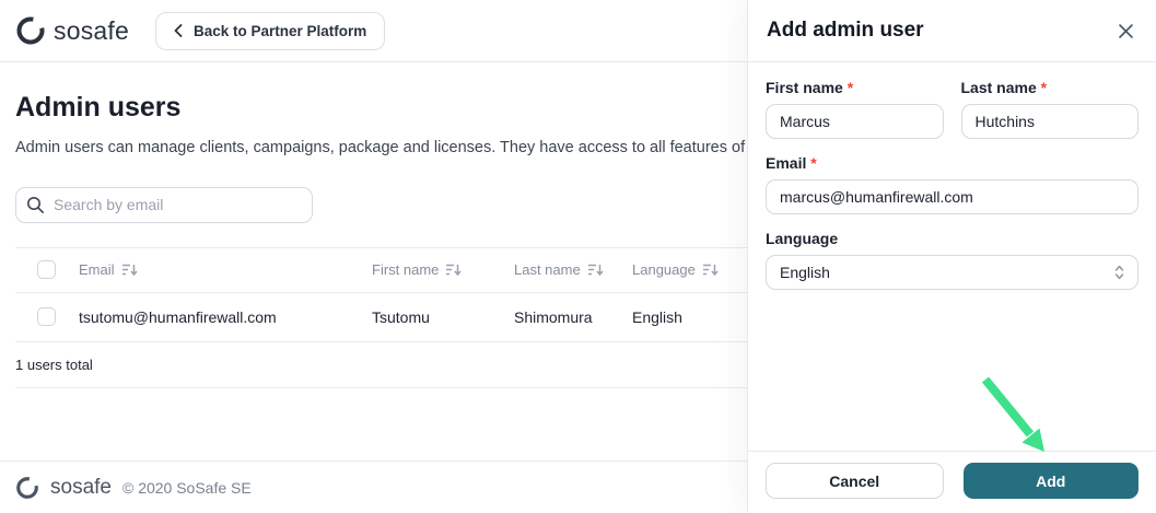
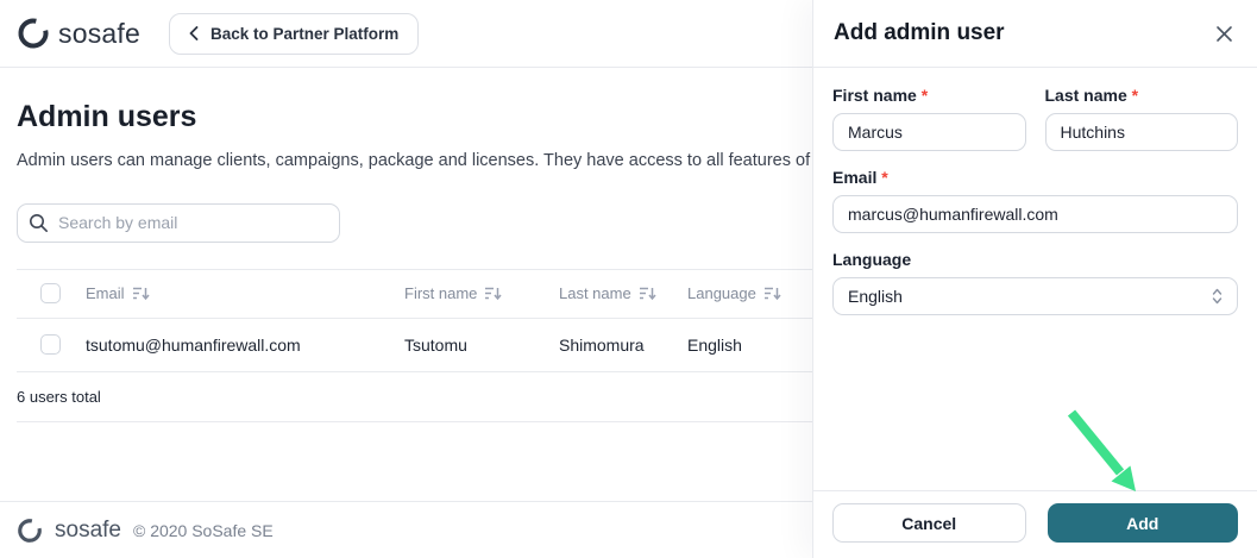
  sosafe
  Back to Partner Platform
  Admin users
  Admin users can manage clients, campaigns, package and licenses. They have access to all features of
  Search by email
  Email
  First name
  Last name
  Language
  tsutomu@humanfirewall.com
  Tsutomu
  Shimomura
  English
- 1 users total
+ 6 users total
  sosafe
  © 2020 SoSafe SE
  Add admin user
  First name *
  Marcus
  Last name *
  Hutchins
  Email *
  marcus@humanfirewall.com
  Language
  English
  Cancel
  Add
